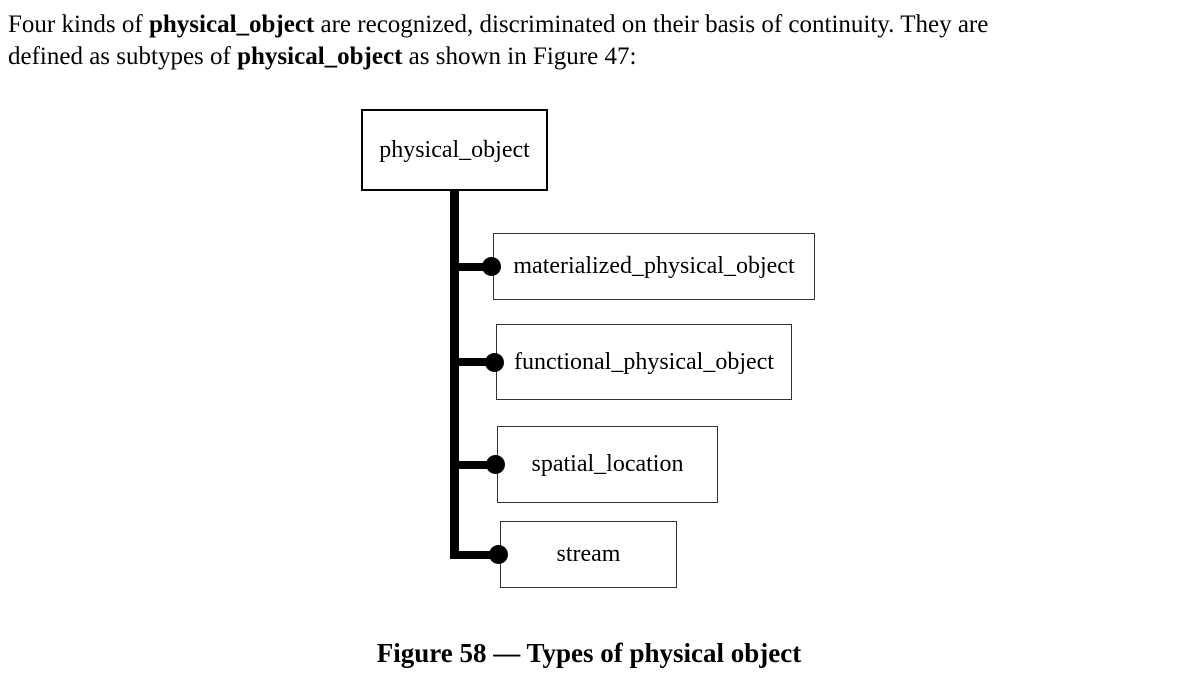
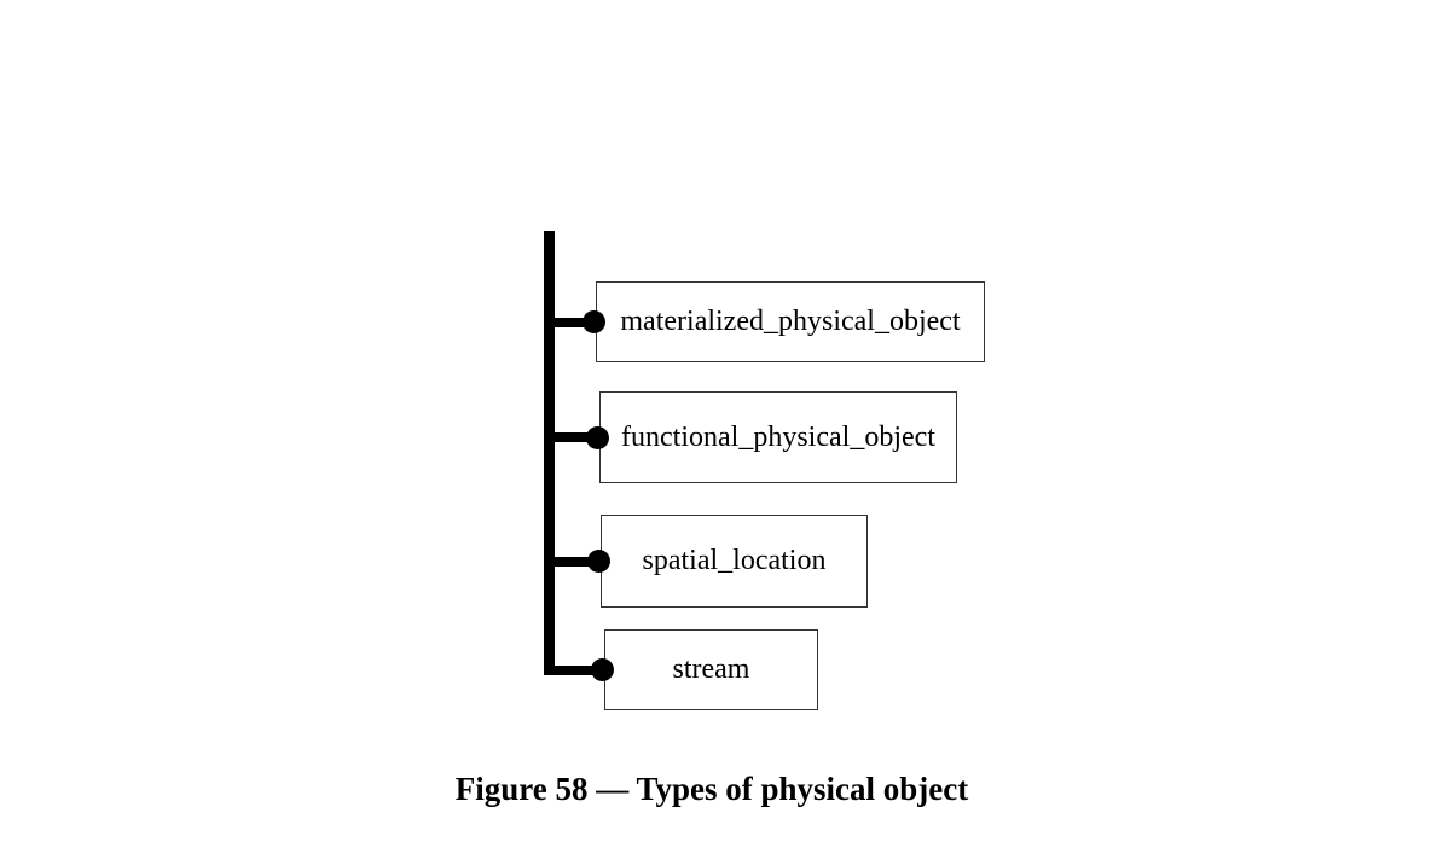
- Four kinds of physical_object are recognized, discriminated on their basis of continuity. They are
- defined as subtypes of physical_object as shown in Figure 47:
- physical_object
  materialized_physical_object
  functional_physical_object
  spatial_location
  stream
  Figure 58 — Types of physical object
